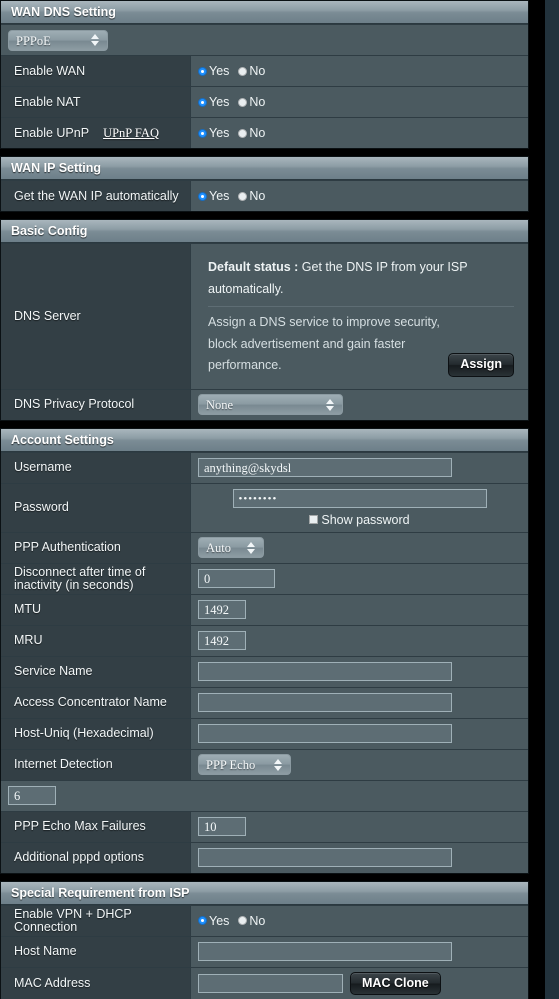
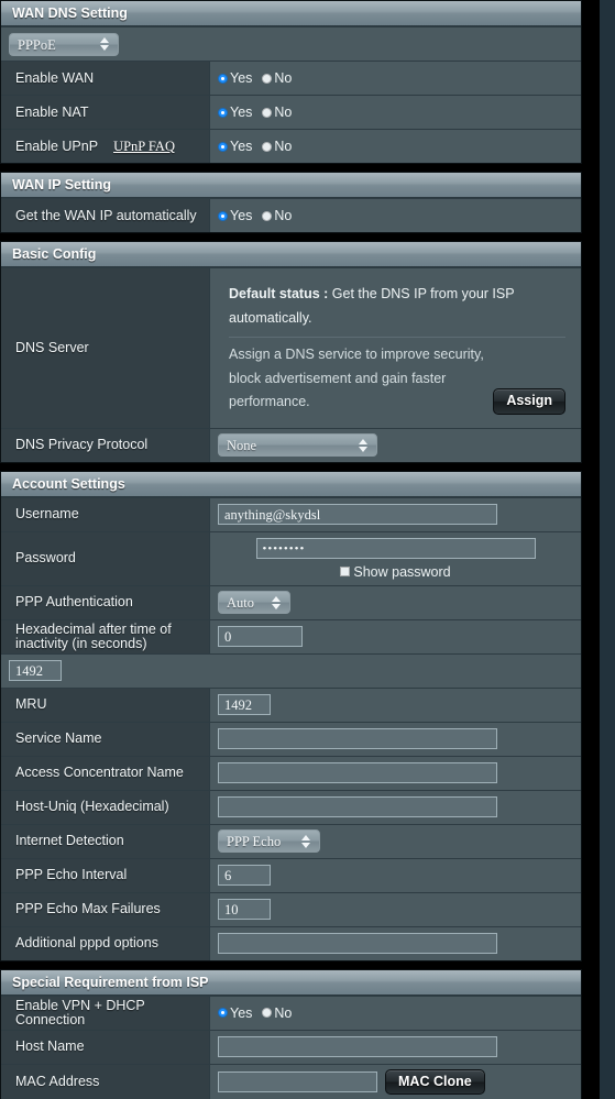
  WAN DNS Setting
  PPPoE
  Enable WAN
  Yes
  No
  Enable NAT
  Yes
  No
  Enable UPnP
  UPnP FAQ
  Yes
  No
  WAN IP Setting
  Get the WAN IP automatically
  Yes
  No
  Basic Config
  DNS Server
  Default status : Get the DNS IP from your ISP automatically.
  Assign a DNS service to improve security, block advertisement and gain faster performance.
  Assign
  DNS Privacy Protocol
  None
  Account Settings
  Username
  anything@skydsl
  Password
  ••••••••
  Show password
  PPP Authentication
  Auto
- Disconnect after time of inactivity (in seconds)
+ Hexadecimal after time of inactivity (in seconds)
  0
- MTU
  1492
  MRU
  1492
  Service Name
  Access Concentrator Name
  Host-Uniq (Hexadecimal)
  Internet Detection
  PPP Echo
+ PPP Echo Interval
  6
  PPP Echo Max Failures
  10
  Additional pppd options
  Special Requirement from ISP
  Enable VPN + DHCP Connection
  Yes
  No
  Host Name
  MAC Address
  MAC Clone
